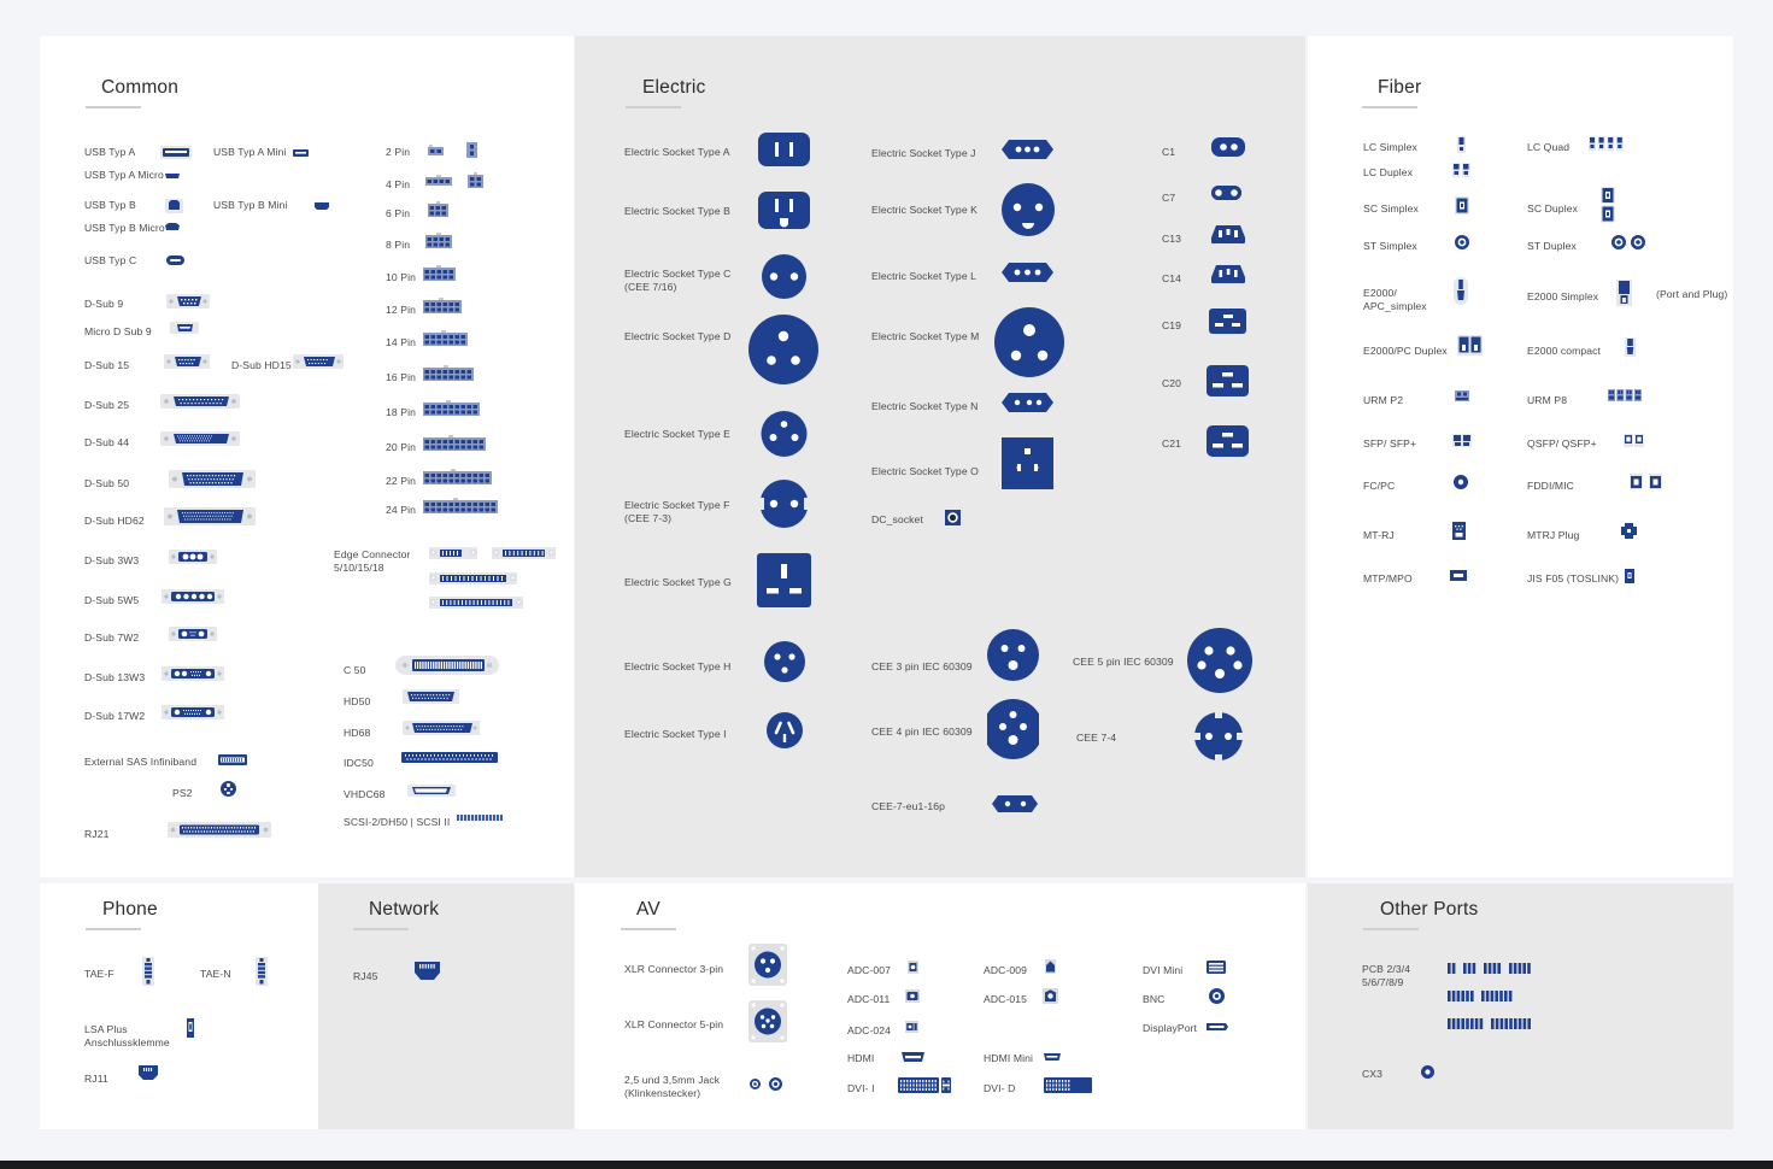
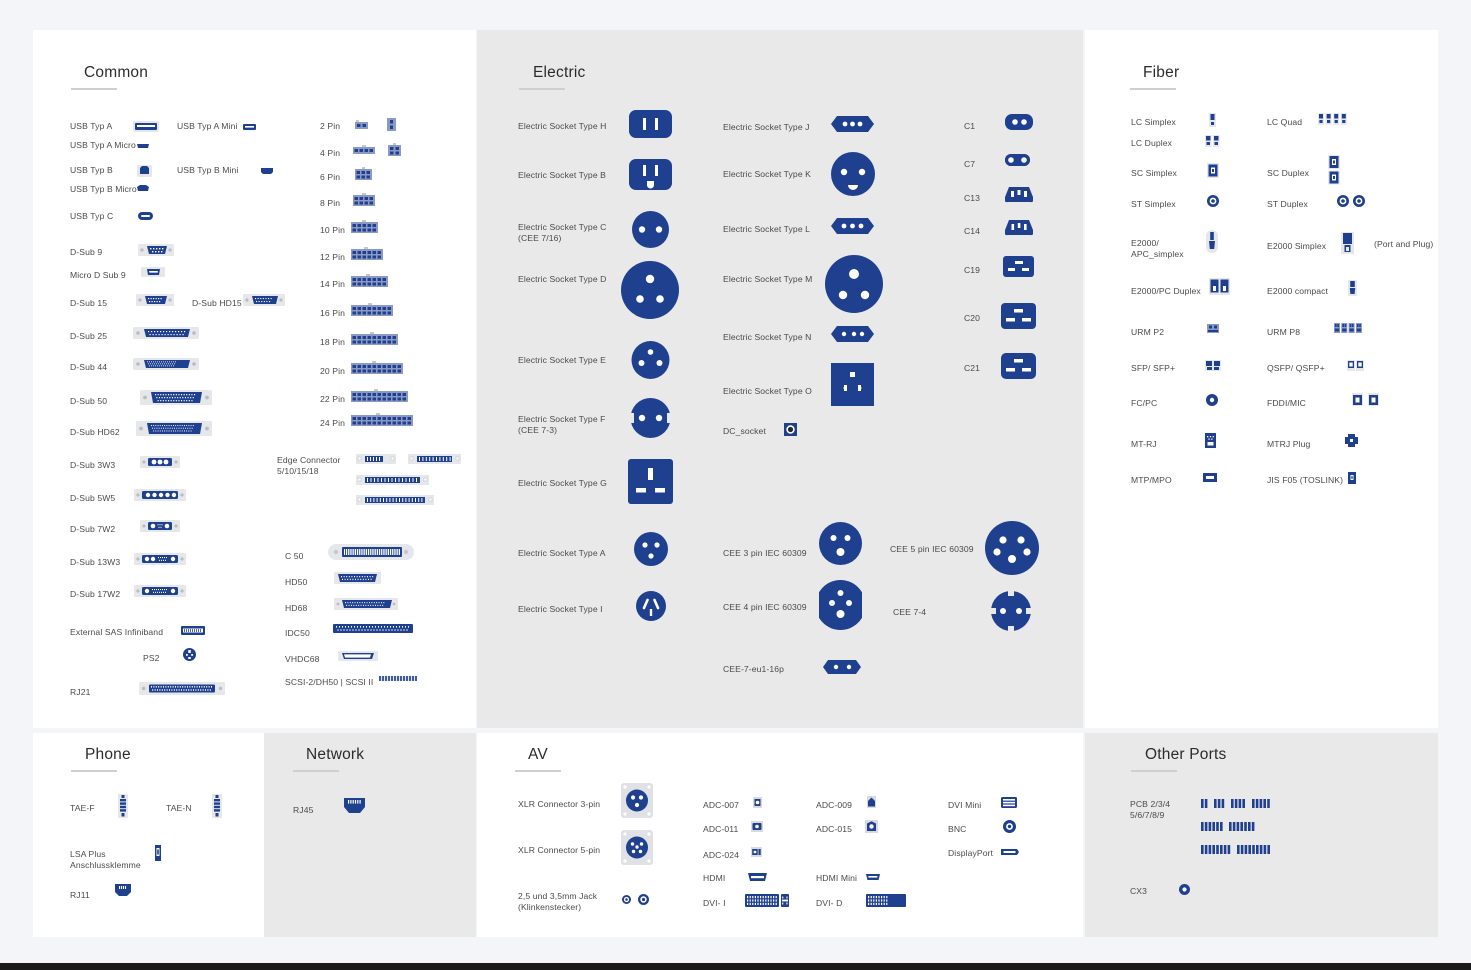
  Common
  Electric
  Fiber
  Phone
  Network
  AV
  Other Ports
  USB Typ A
  USB Typ A Mini
  USB Typ A Micro
  USB Typ B
  USB Typ B Mini
  USB Typ B Micro
  USB Typ C
  D-Sub 9
  Micro D Sub 9
  D-Sub 15
  D-Sub HD15
  D-Sub 25
  D-Sub 44
  D-Sub 50
  D-Sub HD62
  D-Sub 3W3
  D-Sub 5W5
  D-Sub 7W2
  D-Sub 13W3
  D-Sub 17W2
  External SAS Infiniband
  PS2
  RJ21
  2 Pin
  4 Pin
  6 Pin
  8 Pin
  10 Pin
  12 Pin
  14 Pin
  16 Pin
  18 Pin
  20 Pin
  22 Pin
  24 Pin
  Edge Connector
  5/10/15/18
  C 50
  HD50
  HD68
  IDC50
  VHDC68
  SCSI-2/DH50 | SCSI II
- Electric Socket Type A
+ Electric Socket Type H
  Electric Socket Type B
  Electric Socket Type C
  (CEE 7/16)
  Electric Socket Type D
  Electric Socket Type E
  Electric Socket Type F
  (CEE 7-3)
  Electric Socket Type G
- Electric Socket Type H
+ Electric Socket Type A
  Electric Socket Type I
  Electric Socket Type J
  Electric Socket Type K
  Electric Socket Type L
  Electric Socket Type M
  Electric Socket Type N
  Electric Socket Type O
  DC_socket
  CEE 3 pin IEC 60309
  CEE 4 pin IEC 60309
  CEE-7-eu1-16p
  CEE 5 pin IEC 60309
  CEE 7-4
  C1
  C7
  C13
  C14
  C19
  C20
  C21
  LC Simplex
  LC Quad
  LC Duplex
  SC Simplex
  SC Duplex
  ST Simplex
  ST Duplex
  E2000/
  APC_simplex
  E2000 Simplex
  (Port and Plug)
  E2000/PC Duplex
  E2000 compact
  URM P2
  URM P8
  SFP/ SFP+
  QSFP/ QSFP+
  FC/PC
  FDDI/MIC
  MT-RJ
  MTRJ Plug
  MTP/MPO
  JIS F05 (TOSLINK)
  TAE-F
  TAE-N
  LSA Plus
  Anschlussklemme
  RJ11
  RJ45
  XLR Connector 3-pin
  XLR Connector 5-pin
  2,5 und 3,5mm Jack
  (Klinkenstecker)
  ADC-007
  ADC-009
  DVI Mini
  ADC-011
  ADC-015
  BNC
  ADC-024
  DisplayPort
  HDMI
  HDMI Mini
  DVI- I
  DVI- D
  PCB 2/3/4
  5/6/7/8/9
  CX3
